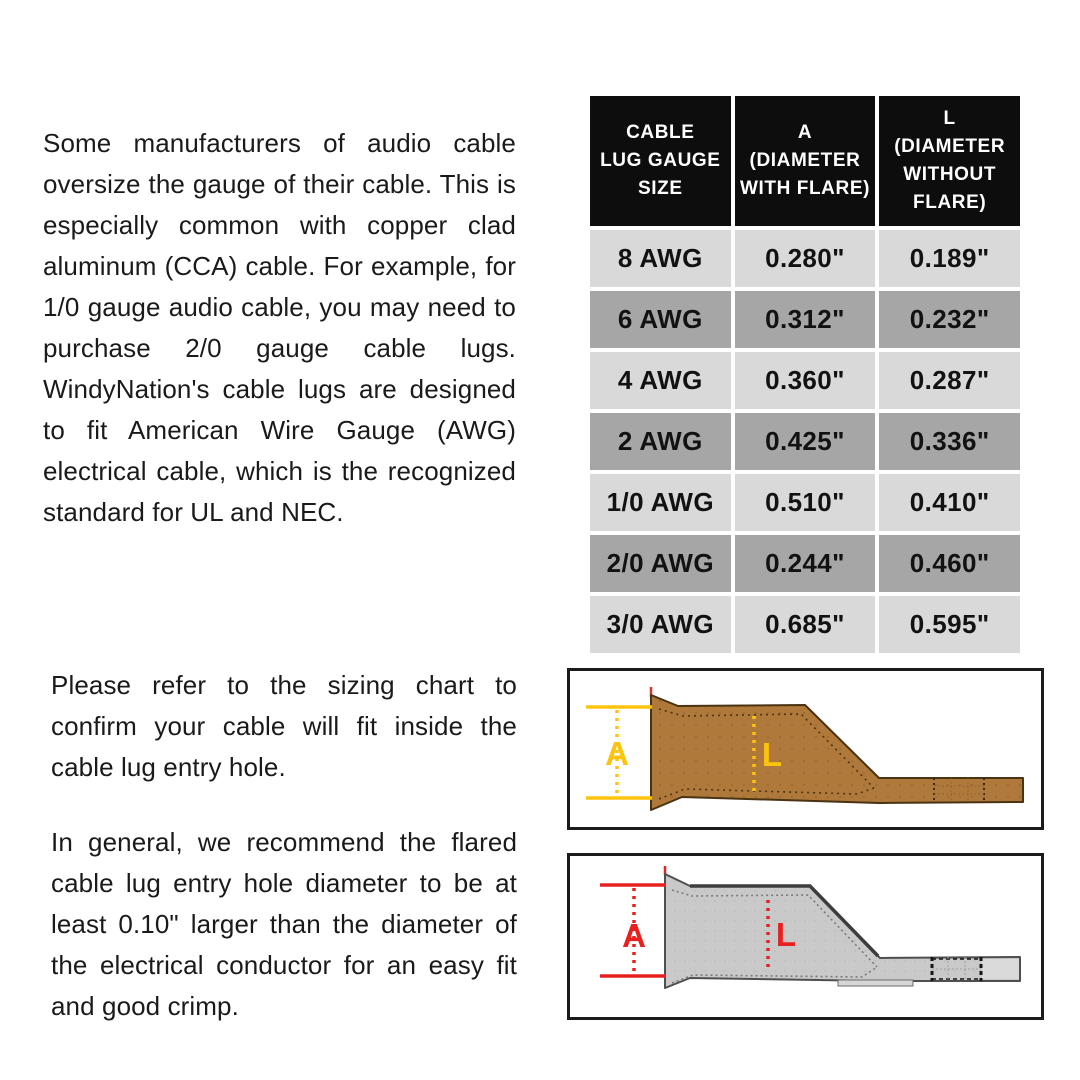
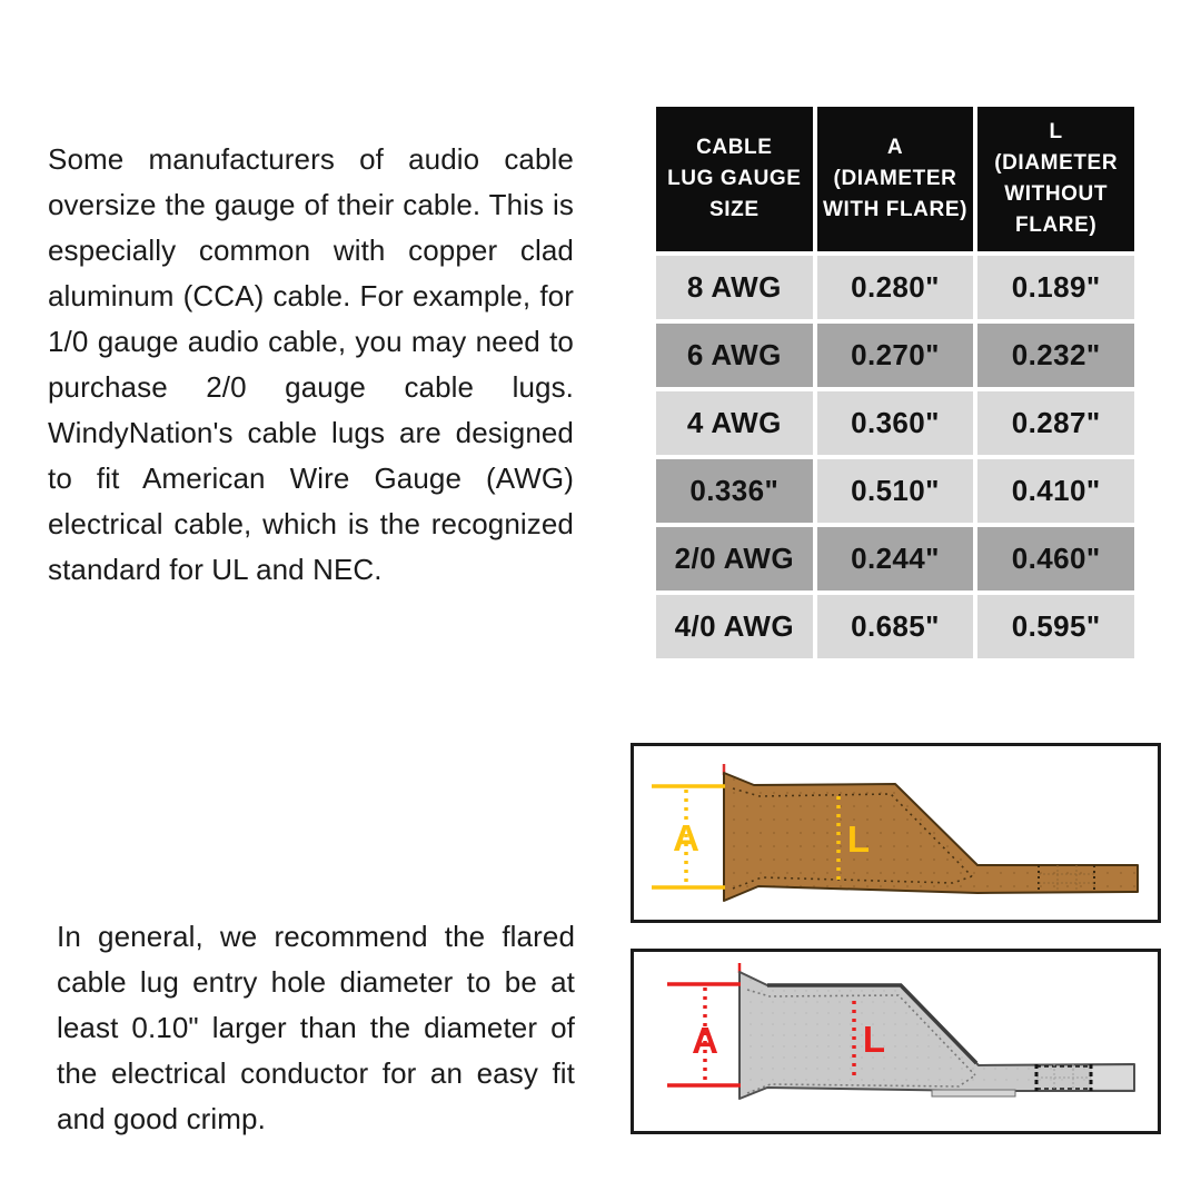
  Some manufacturers of audio cable oversize the gauge of their cable. This is especially common with copper clad aluminum (CCA) cable. For example, for 1/0 gauge audio cable, you may need to purchase 2/0 gauge cable lugs. WindyNation's cable lugs are designed to fit American Wire Gauge (AWG) electrical cable, which is the recognized standard for UL and NEC.
- Please refer to the sizing chart to confirm your cable will fit inside the cable lug entry hole.
  In general, we recommend the flared cable lug entry hole diameter to be at least 0.10" larger than the diameter of the electrical conductor for an easy fit and good crimp.
  CABLE
  LUG GAUGE
  SIZE
  A
  (DIAMETER
  WITH FLARE)
  L
  (DIAMETER
  WITHOUT
  FLARE)
  8 AWG
  0.280"
  0.189"
  6 AWG
- 0.312"
+ 0.270"
  0.232"
  4 AWG
  0.360"
  0.287"
- 2 AWG
- 0.425"
  0.336"
- 1/0 AWG
  0.510"
  0.410"
  2/0 AWG
  0.244"
  0.460"
- 3/0 AWG
+ 4/0 AWG
  0.685"
  0.595"
  A
  L
  A
  L
